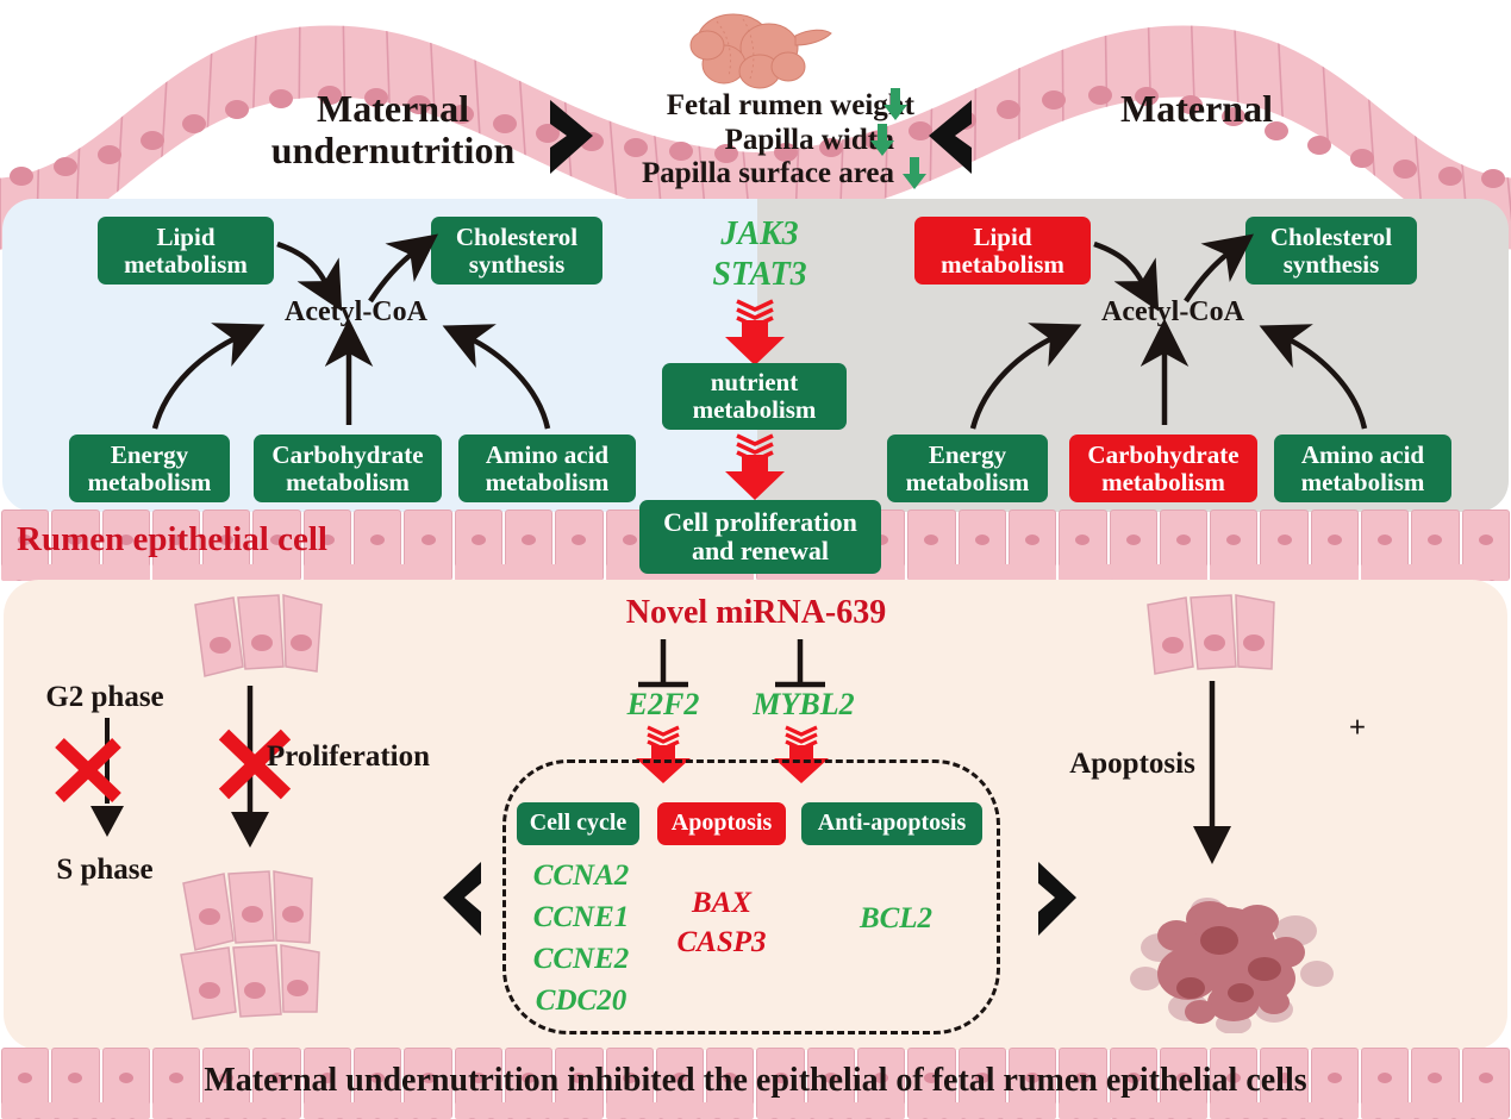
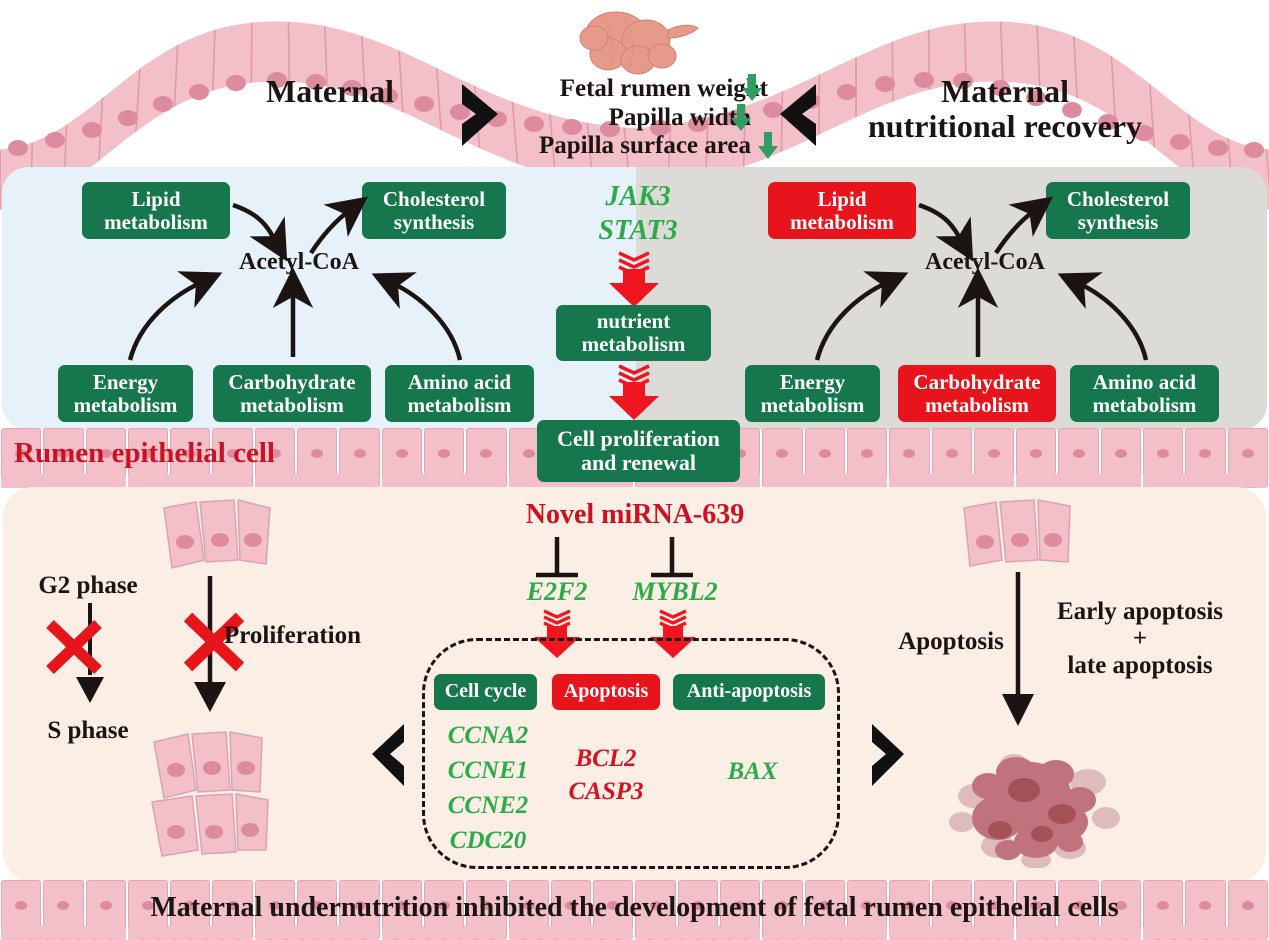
  Maternal
- undernutrition
  Maternal
+ nutritional recovery
  Fetal rumen weigt
  Papilla widt
  Papilla surface area
  Lipid
  metabolism
  Cholesterol
  synthesis
  Energy
  metabolism
  Carbohydrate
  metabolism
  Amino acid
  metabolism
  Acetyl-CoA
  Lipid
  metabolism
  Cholesterol
  synthesis
  Energy
  metabolism
  Carbohydrate
  metabolism
  Amino acid
  metabolism
  Acetyl-CoA
  JAK3
  STAT3
  nutrient
  metabolism
  Rumen epithelial cell
  Cell proliferation
  and renewal
  Novel miRNA-639
  E2F2
  MYBL2
  Cell cycle
  Apoptosis
  Anti-apoptosis
  CCNA2
  CCNE1
  CCNE2
  CDC20
- BAX
+ BCL2
  CASP3
- BCL2
+ BAX
  G2 phase
  S phase
  Proliferation
  Apoptosis
+ Early apoptosis
  +
+ late apoptosis
- Maternal undernutrition inhibited the epithelial of fetal rumen epithelial cells
+ Maternal undernutrition inhibited the development of fetal rumen epithelial cells
